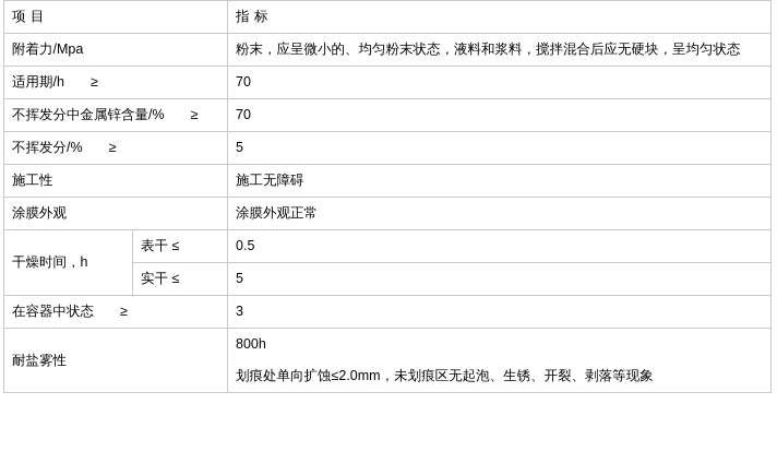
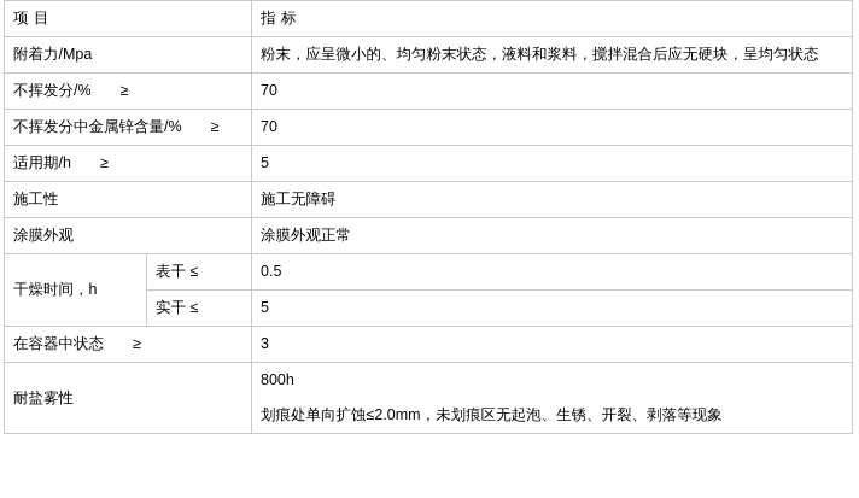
  项 目	指 标
  附着力/Mpa	粉末，应呈微小的、均匀粉末状态，液料和浆料，搅拌混合后应无硬块，呈均匀状态
- 适用期/h ≥	70
+ 不挥发分/% ≥	70
  不挥发分中金属锌含量/% ≥	70
- 不挥发分/% ≥	5
+ 适用期/h ≥	5
  施工性	施工无障碍
  涂膜外观	涂膜外观正常
  干燥时间，h	表干 ≤	0.5
  实干 ≤	5
  在容器中状态 ≥	3
  耐盐雾性	800h
  划痕处单向扩蚀≤2.0mm，未划痕区无起泡、生锈、开裂、剥落等现象
